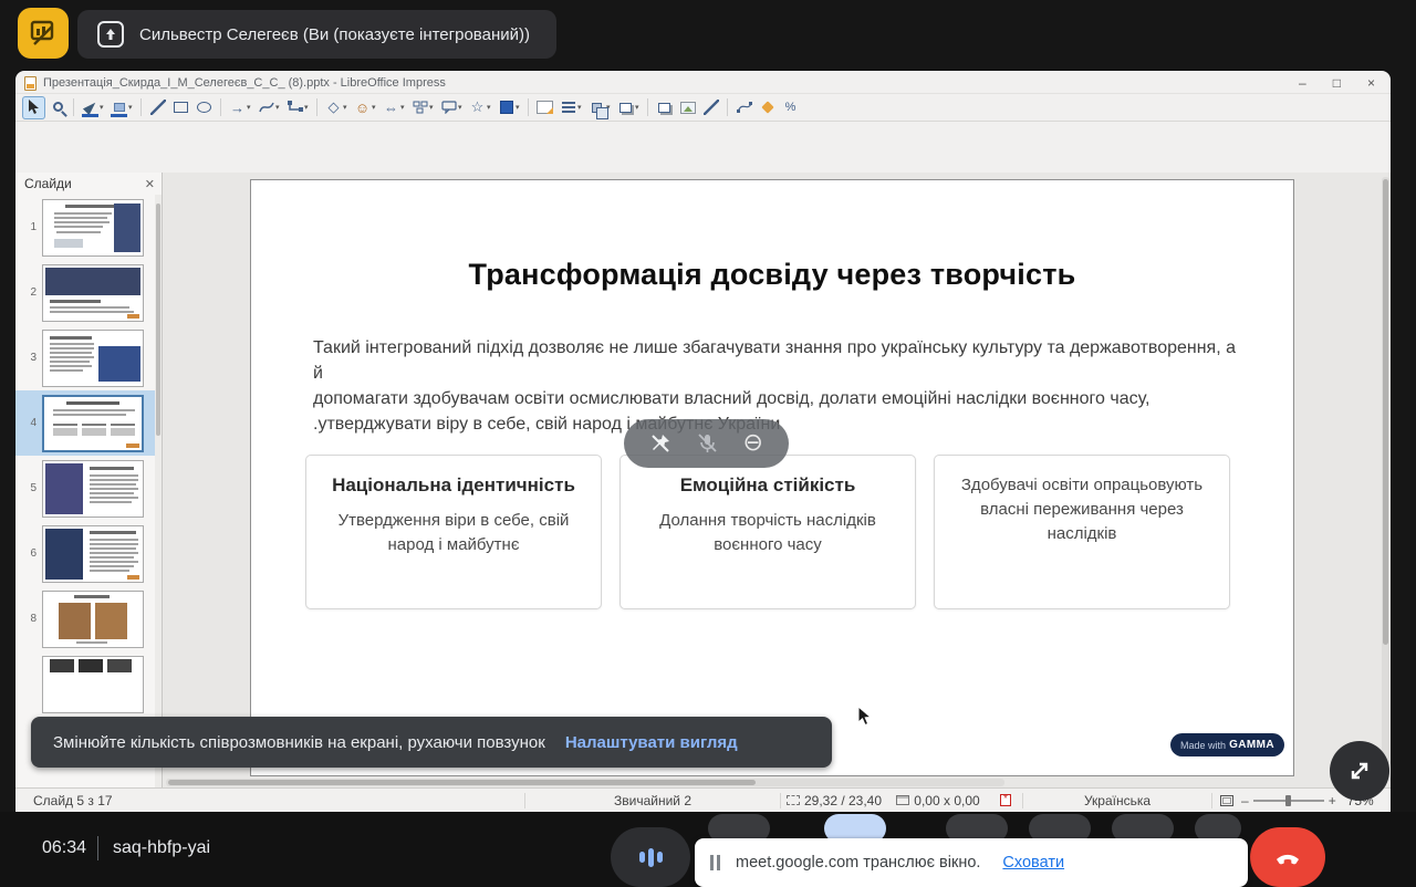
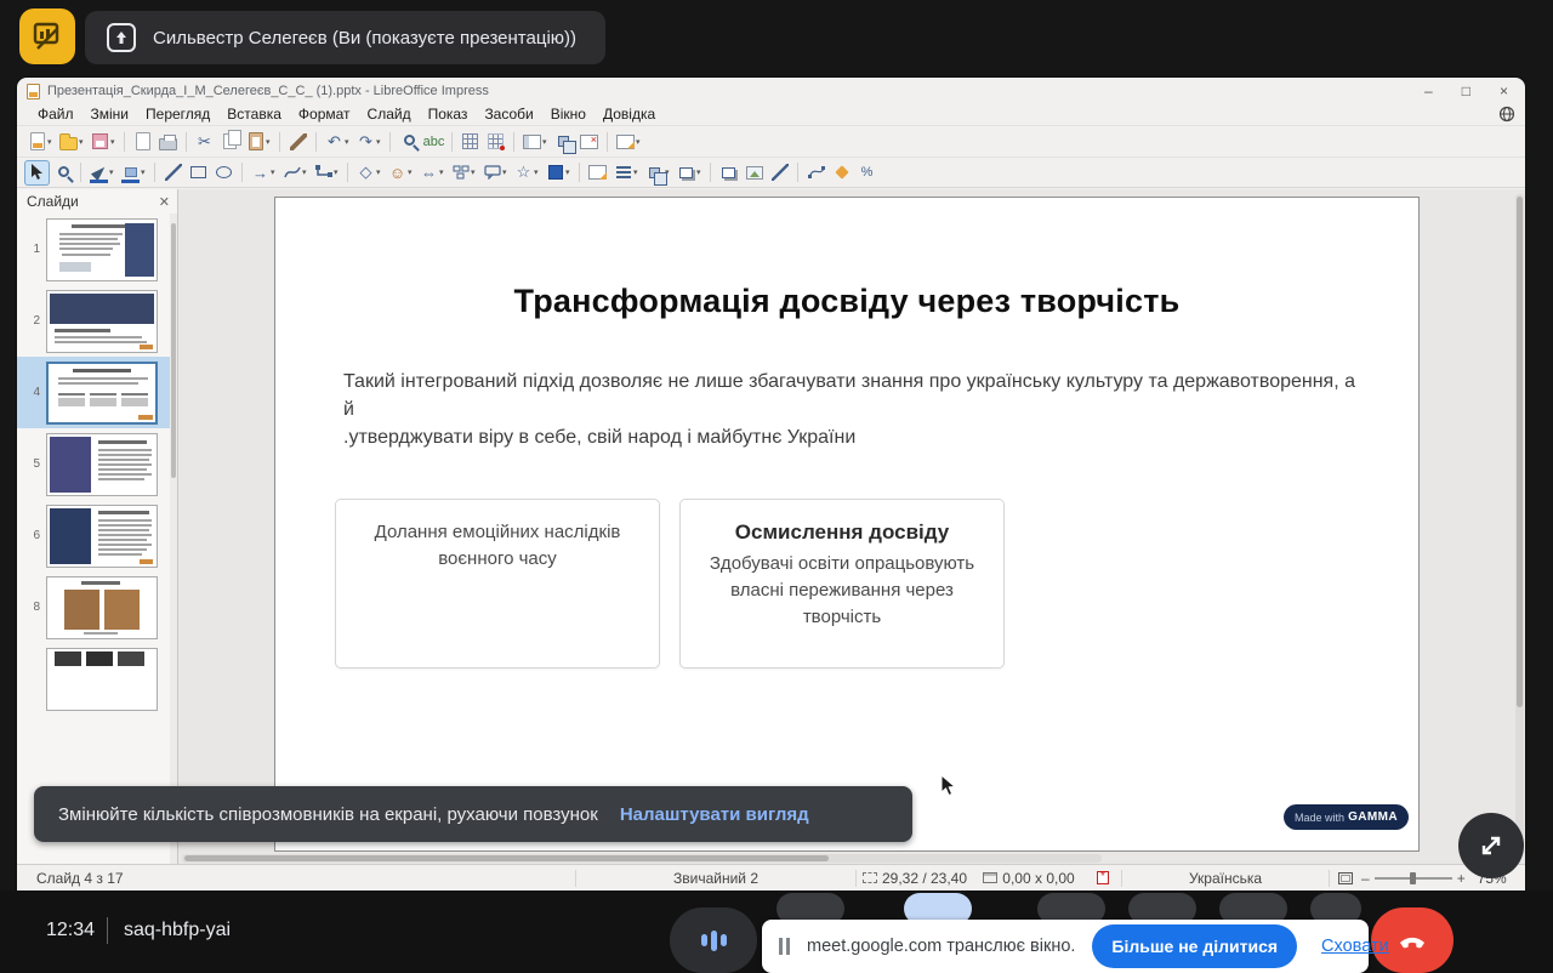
- Сильвестр Селегеєв (Ви (показуєте інтегрований))
+ Сильвестр Селегеєв (Ви (показуєте презентацію))
- Презентація_Скирда_І_М_Селегеєв_С_С_ (8).pptx - LibreOffice Impress
+ Презентація_Скирда_І_М_Селегеєв_С_С_ (1).pptx - LibreOffice Impress
  –
  □
  ×
+ Файл
+ Зміни
+ Перегляд
+ Вставка
+ Формат
+ Слайд
+ Показ
+ Засоби
+ Вікно
+ Довідка
+ ✂
+ ↶
+ ↷
+ abc
  →
  ◇
  ☺
  ⇔
  ☆
  %
  Слайди
  ✕
  1
  2
- 3
  4
  5
  6
  8
  Трансформація досвіду через творчість
  Такий інтегрований підхід дозволяє не лише збагачувати знання про українську культуру та державотворення, а й
- допомагати здобувачам освіти осмислювати власний досвід, долати емоційні наслідки воєнного часу,
  .утверджувати віру в себе, свій народ і майбутнє України
- Національна ідентичність
- Утвердження віри в себе, свій народ і майбутнє
- Емоційна стійкість
- Долання творчість наслідків воєнного часу
+ Долання емоційних наслідків воєнного часу
+ Осмислення досвіду
- Здобувачі освіти опрацьовують власні переживання через наслідків
+ Здобувачі освіти опрацьовують власні переживання через творчість
  Made with
  GAMMA
- ⊖
- Слайд 5 з 17
+ Слайд 4 з 17
  Звичайний 2
  29,32 / 23,40
  0,00 x 0,00
  Українська
  –
  +
  Змінюйте кількість співрозмовників на екрані, рухаючи повзунок
  Налаштувати вигляд
- 06:34
+ 12:34
  saq-hbfp-yai
  meet.google.com транслює вікно.
+ Більше не ділитися
  Сховати
